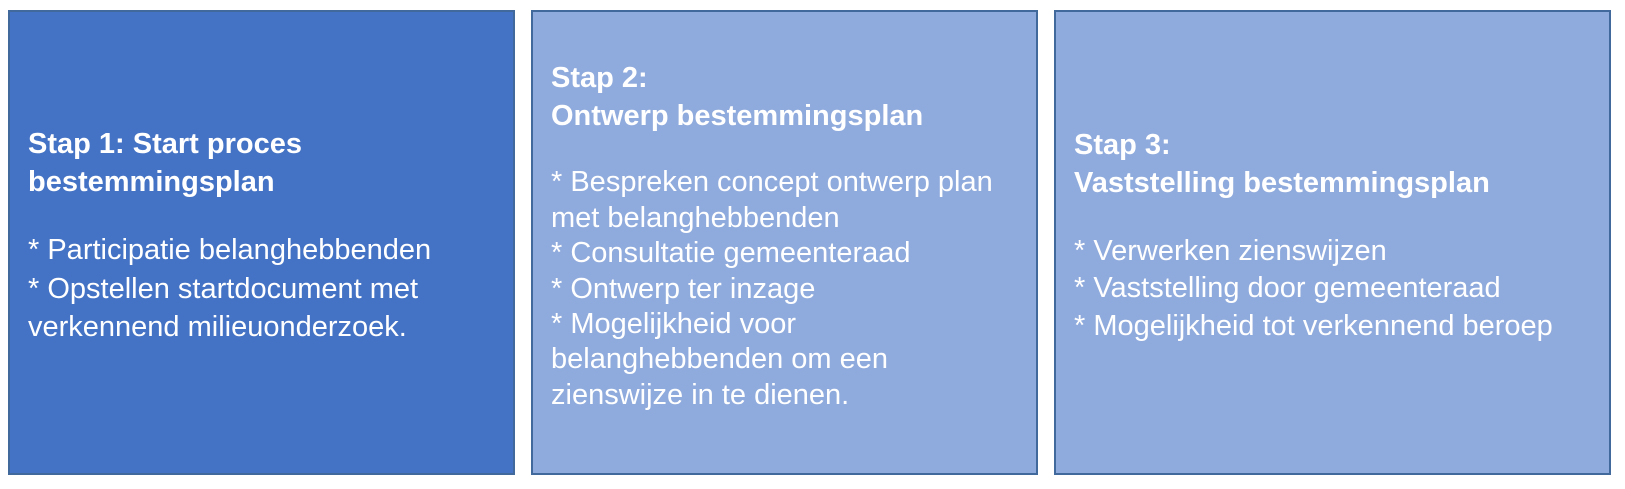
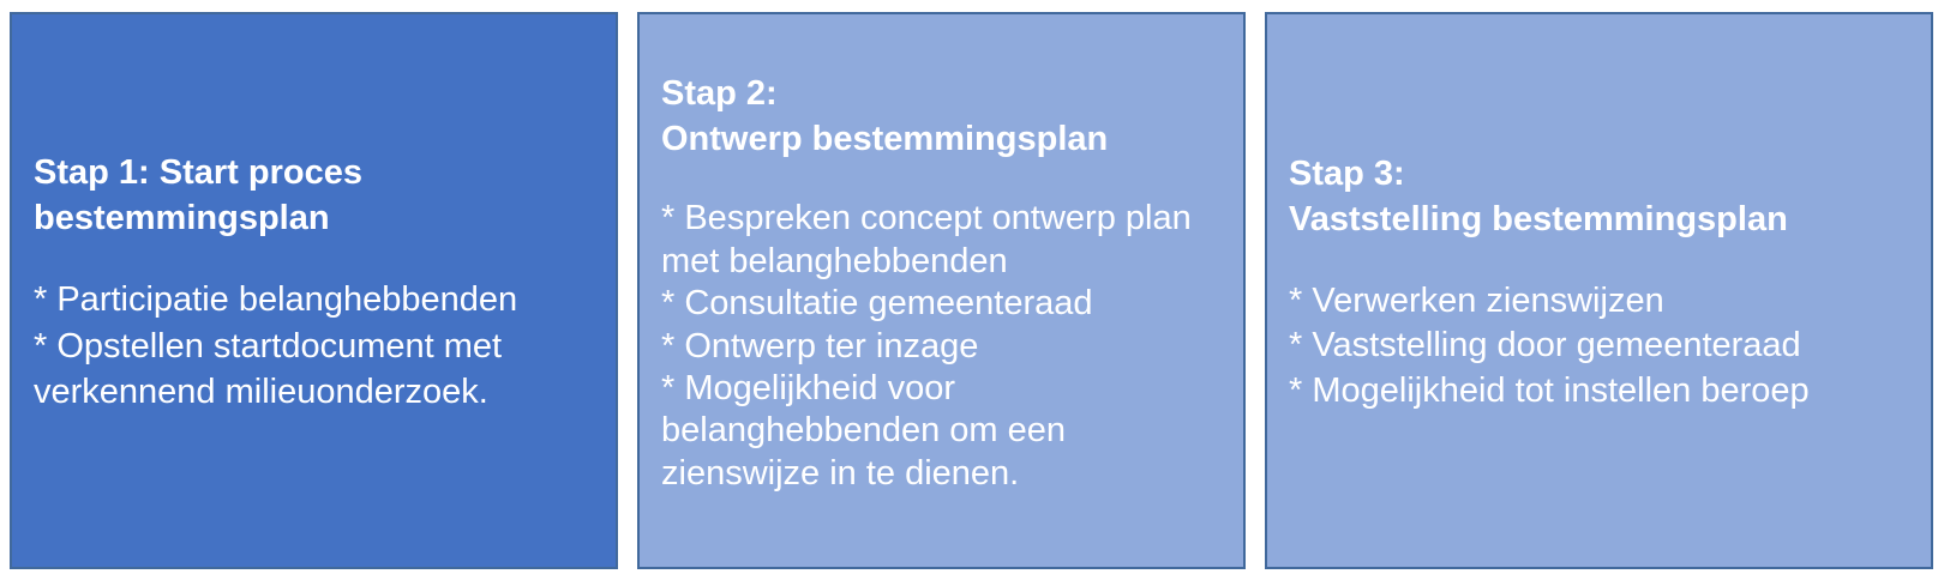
  Stap 1: Start proces
  bestemmingsplan
  * Participatie belanghebbenden
  * Opstellen startdocument met verkennend milieuonderzoek.
  Stap 2:
  Ontwerp bestemmingsplan
  * Bespreken concept ontwerp plan met belanghebbenden
  * Consultatie gemeenteraad
  * Ontwerp ter inzage
  * Mogelijkheid voor belanghebbenden om een zienswijze in te dienen.
  Stap 3:
  Vaststelling bestemmingsplan
  * Verwerken zienswijzen
  * Vaststelling door gemeenteraad
- * Mogelijkheid tot verkennend beroep
+ * Mogelijkheid tot instellen beroep
